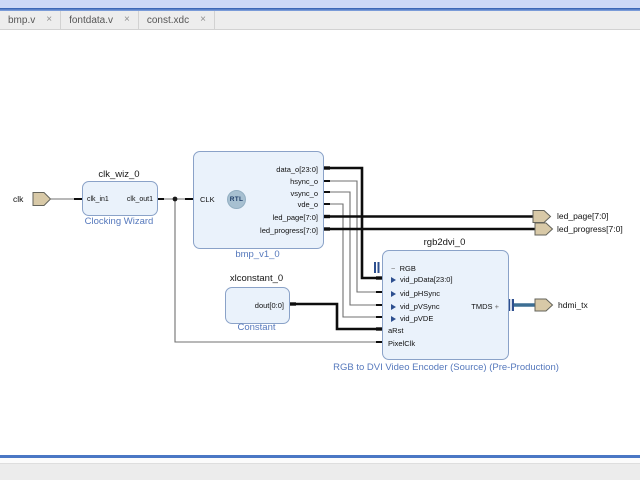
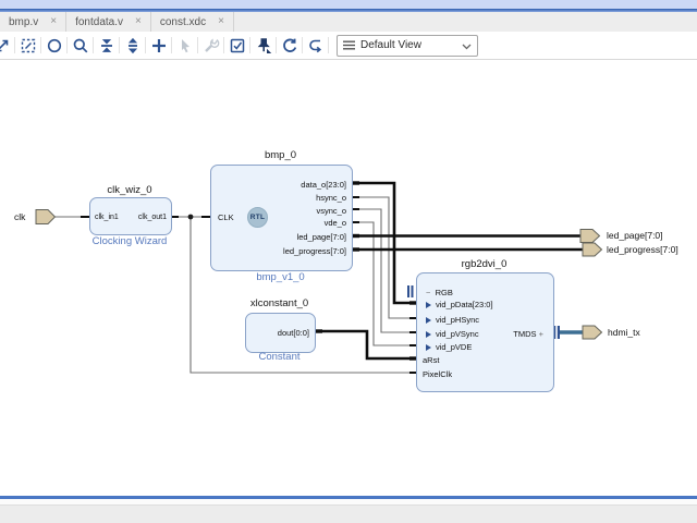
  bmp.v
  ×
  fontdata.v
  ×
  const.xdc
  ×
+ Default View
  clk
  led_page[7:0]
  led_progress[7:0]
  hdmi_tx
  clk_wiz_0
  Clocking Wizard
+ bmp_0
  CLK
  data_o[23:0]
  hsync_o
  vsync_o
  vde_o
  led_page[7:0]
  led_progress[7:0]
  bmp_v1_0
  xlconstant_0
  dout[0:0]
  Constant
  rgb2dvi_0
  − RGB
  vid_pData[23:0]
  vid_pHSync
  vid_pVSync
  vid_pVDE
  aRst
  PixelClk
  TMDS +
- RGB to DVI Video Encoder (Source) (Pre-Production)
